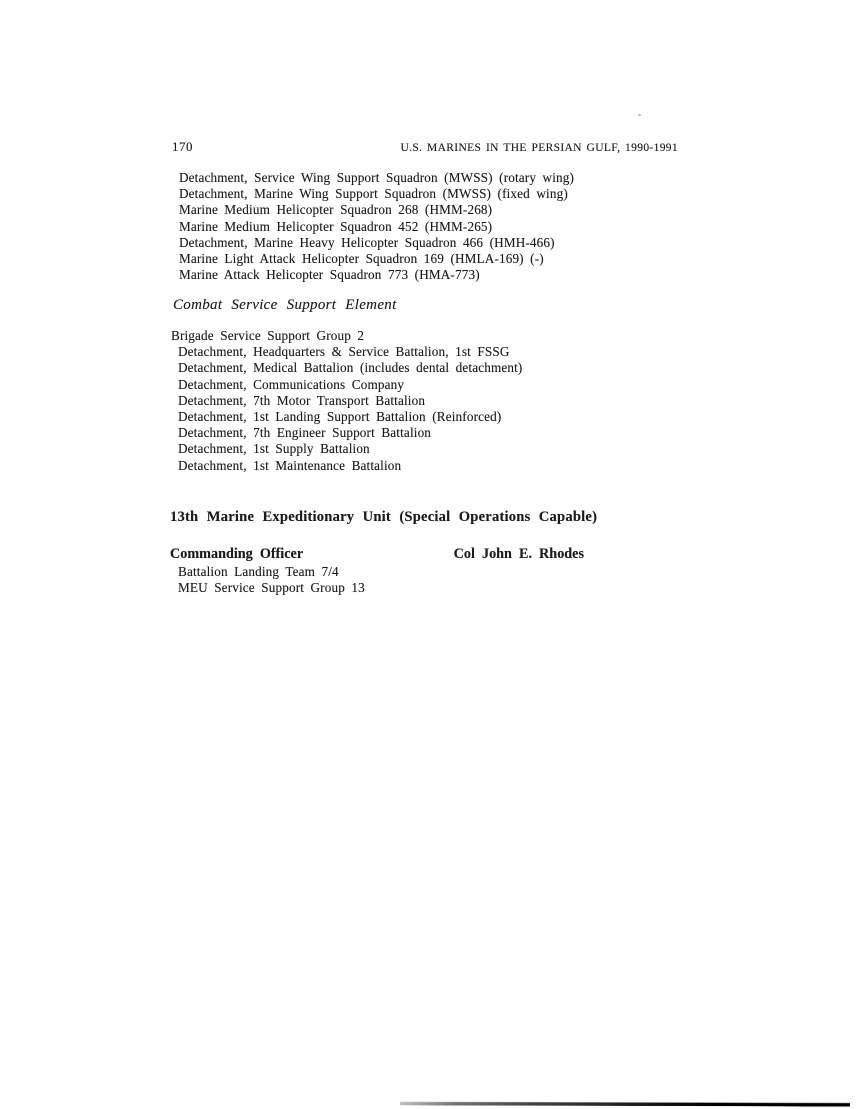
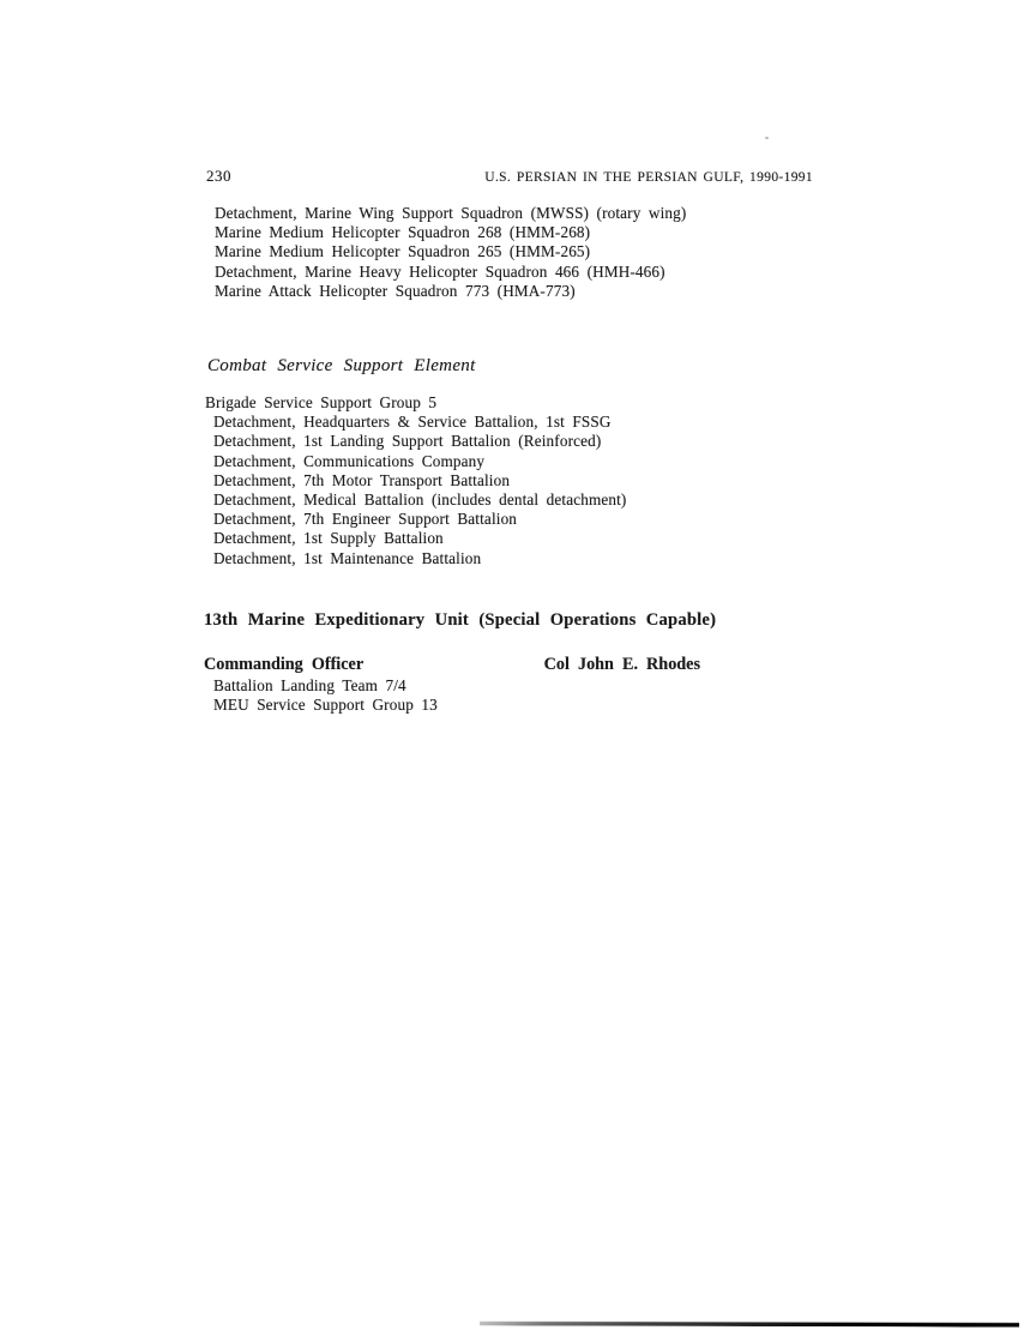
- 170
+ 230
- U.S. MARINES IN THE PERSIAN GULF, 1990-1991
+ U.S. PERSIAN IN THE PERSIAN GULF, 1990-1991
- Detachment, Service Wing Support Squadron (MWSS) (rotary wing)
+ Detachment, Marine Wing Support Squadron (MWSS) (rotary wing)
- Detachment, Marine Wing Support Squadron (MWSS) (fixed wing)
  Marine Medium Helicopter Squadron 268 (HMM-268)
- Marine Medium Helicopter Squadron 452 (HMM-265)
+ Marine Medium Helicopter Squadron 265 (HMM-265)
  Detachment, Marine Heavy Helicopter Squadron 466 (HMH-466)
- Marine Light Attack Helicopter Squadron 169 (HMLA-169) (-)
  Marine Attack Helicopter Squadron 773 (HMA-773)
  Combat Service Support Element
- Brigade Service Support Group 2
+ Brigade Service Support Group 5
  Detachment, Headquarters & Service Battalion, 1st FSSG
- Detachment, Medical Battalion (includes dental detachment)
+ Detachment, 1st Landing Support Battalion (Reinforced)
  Detachment, Communications Company
  Detachment, 7th Motor Transport Battalion
- Detachment, 1st Landing Support Battalion (Reinforced)
+ Detachment, Medical Battalion (includes dental detachment)
  Detachment, 7th Engineer Support Battalion
  Detachment, 1st Supply Battalion
  Detachment, 1st Maintenance Battalion
  13th Marine Expeditionary Unit (Special Operations Capable)
  Commanding Officer
  Col John E. Rhodes
  Battalion Landing Team 7/4
  MEU Service Support Group 13
